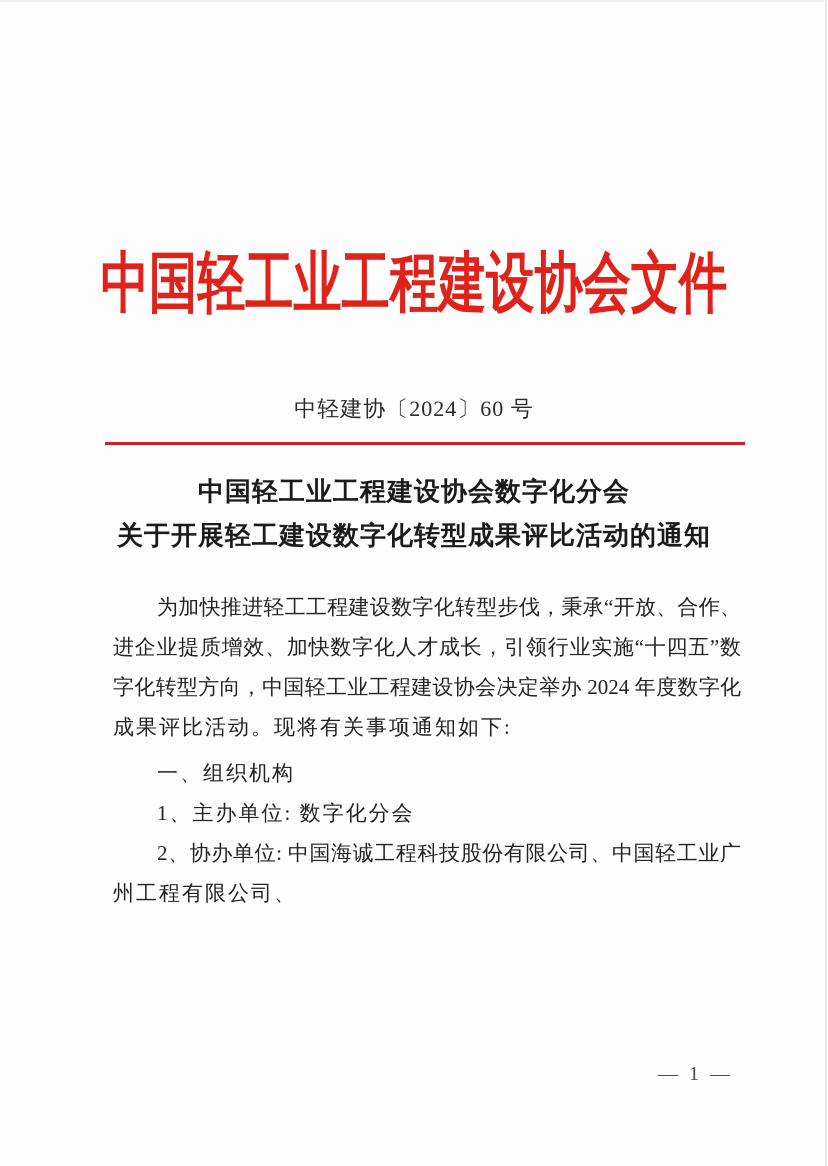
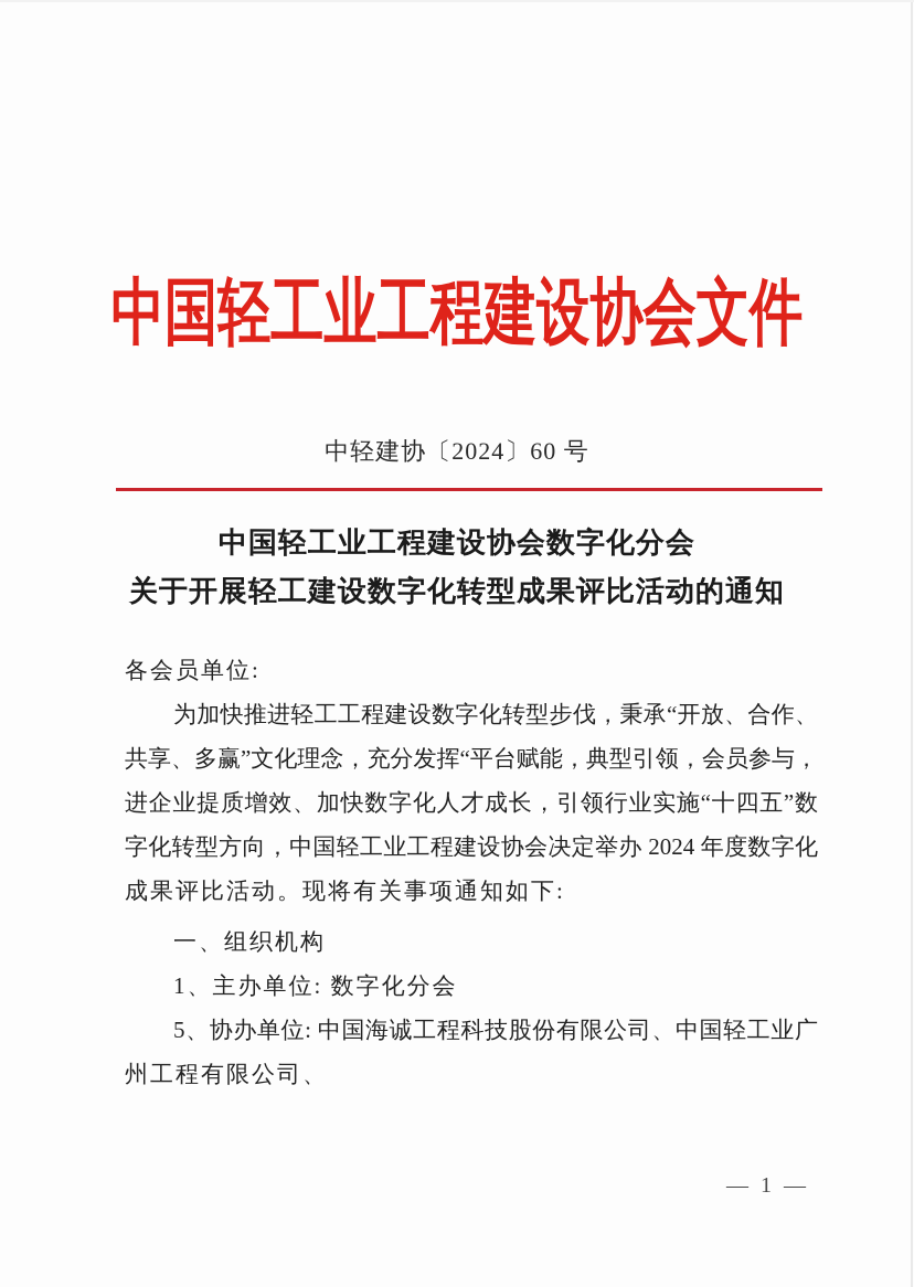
  中国轻工业工程建设协会文件
  中轻建协〔2024〕60 号
  中国轻工业工程建设协会数字化分会
  关于开展轻工建设数字化转型成果评比活动的通知
+ 各会员单位:
  为加快推进轻工工程建设数字化转型步伐，秉承“开放、合作、
+ 共享、多赢”文化理念，充分发挥“平台赋能，典型引领，会员参与，
  进企业提质增效、加快数字化人才成长，引领行业实施“十四五”数
  字化转型方向，中国轻工业工程建设协会决定举办 2024 年度数字化
  成果评比活动。现将有关事项通知如下:
  一、组织机构
  1、主办单位: 数字化分会
- 2、协办单位: 中国海诚工程科技股份有限公司、中国轻工业广
+ 5、协办单位: 中国海诚工程科技股份有限公司、中国轻工业广
  州工程有限公司、
  — 1 —
